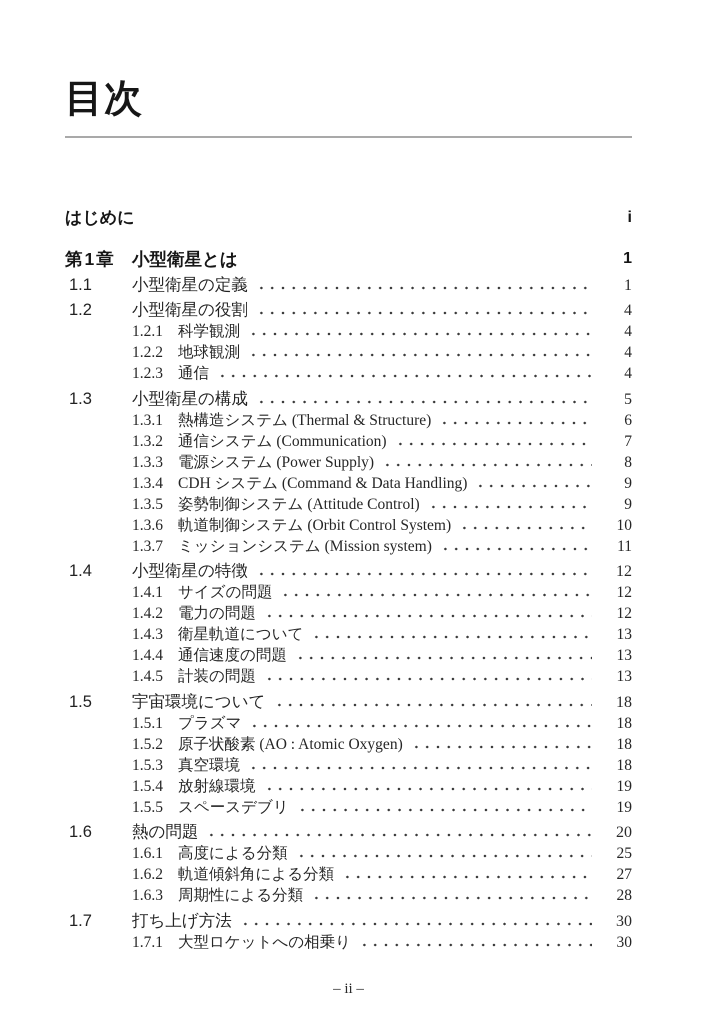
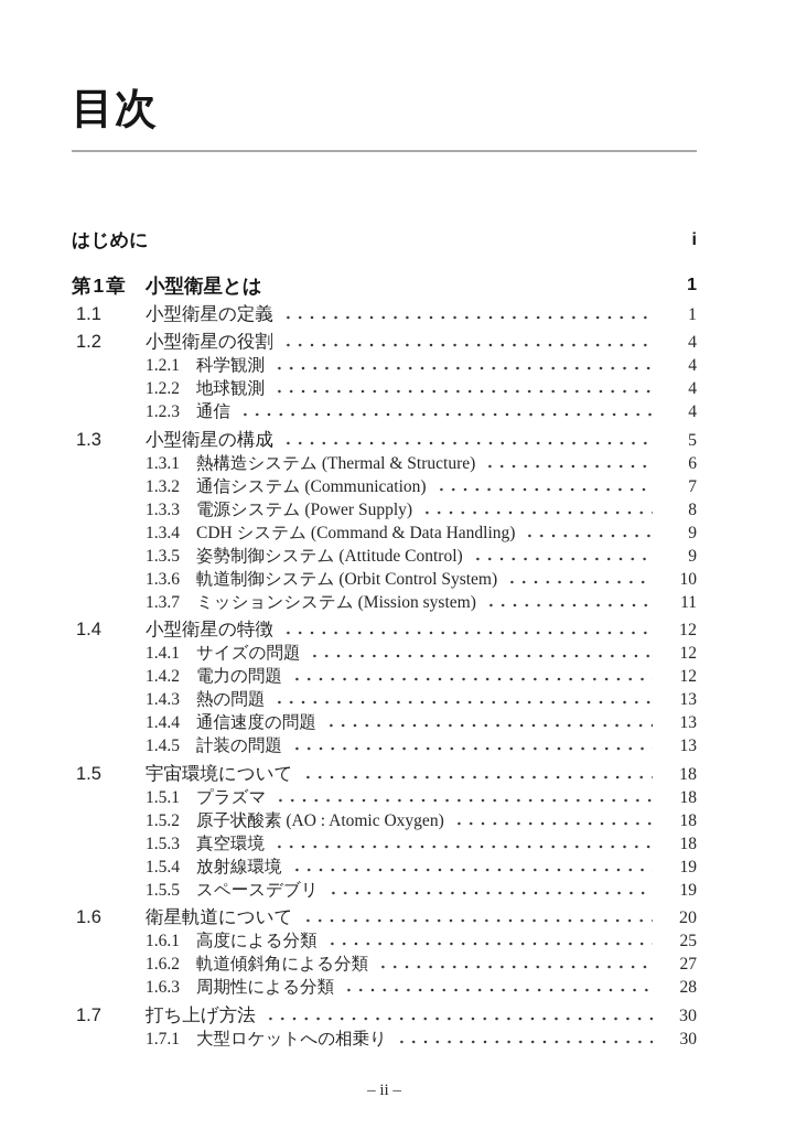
  目次
  はじめに
  i
  第1章
  小型衛星とは
  1
  1.1
  小型衛星の定義
  1
  1.2
  小型衛星の役割
  4
  1.2.1
  科学観測
  4
  1.2.2
  地球観測
  4
  1.2.3
  通信
  4
  1.3
  小型衛星の構成
  5
  1.3.1
  熱構造システム (Thermal & Structure)
  6
  1.3.2
  通信システム (Communication)
  7
  1.3.3
  電源システム (Power Supply)
  8
  1.3.4
  CDH システム (Command & Data Handling)
  9
  1.3.5
  姿勢制御システム (Attitude Control)
  9
  1.3.6
  軌道制御システム (Orbit Control System)
  10
  1.3.7
  ミッションシステム (Mission system)
  11
  1.4
  小型衛星の特徴
  12
  1.4.1
  サイズの問題
  12
  1.4.2
  電力の問題
  12
  1.4.3
- 衛星軌道について
+ 熱の問題
  13
  1.4.4
  通信速度の問題
  13
  1.4.5
  計装の問題
  13
  1.5
  宇宙環境について
  18
  1.5.1
  プラズマ
  18
  1.5.2
  原子状酸素 (AO : Atomic Oxygen)
  18
  1.5.3
  真空環境
  18
  1.5.4
  放射線環境
  19
  1.5.5
  スペースデブリ
  19
  1.6
- 熱の問題
+ 衛星軌道について
  20
  1.6.1
  高度による分類
  25
  1.6.2
  軌道傾斜角による分類
  27
  1.6.3
  周期性による分類
  28
  1.7
  打ち上げ方法
  30
  1.7.1
  大型ロケットへの相乗り
  30
  – ii –
